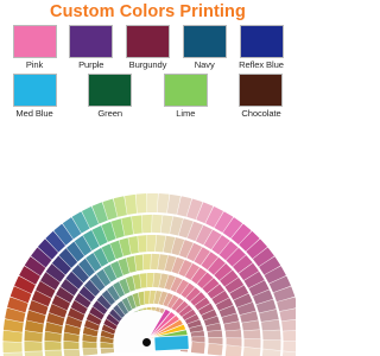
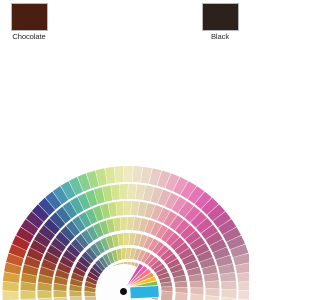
- Custom Colors Printing
- Pink
- Purple
- Burgundy
- Navy
- Reflex Blue
- Med Blue
- Green
- Lime
  Chocolate
+ Black
